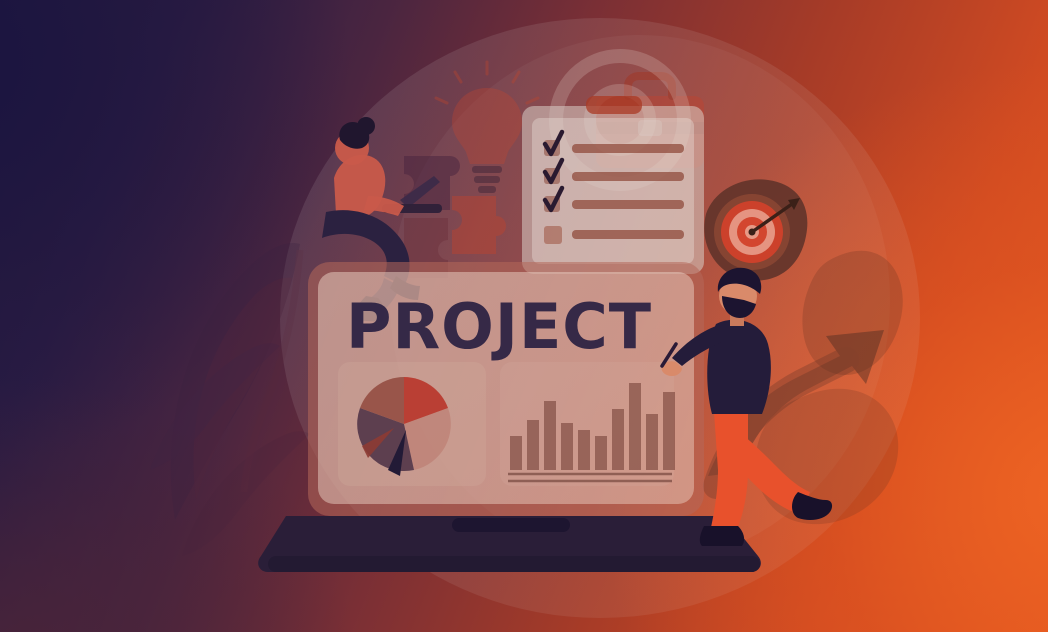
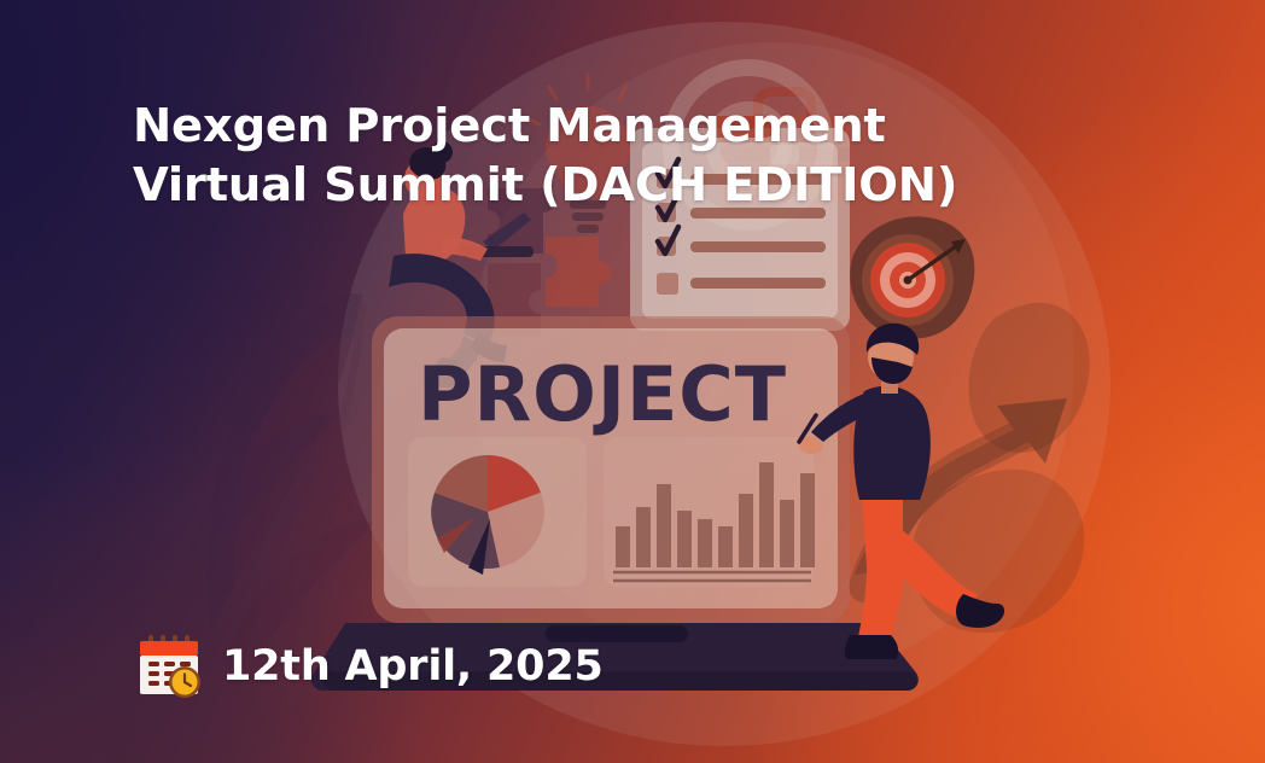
  PROJECT
+ Nexgen Project Management
+ Virtual Summit (DACH EDITION)
+ 12th April, 2025
